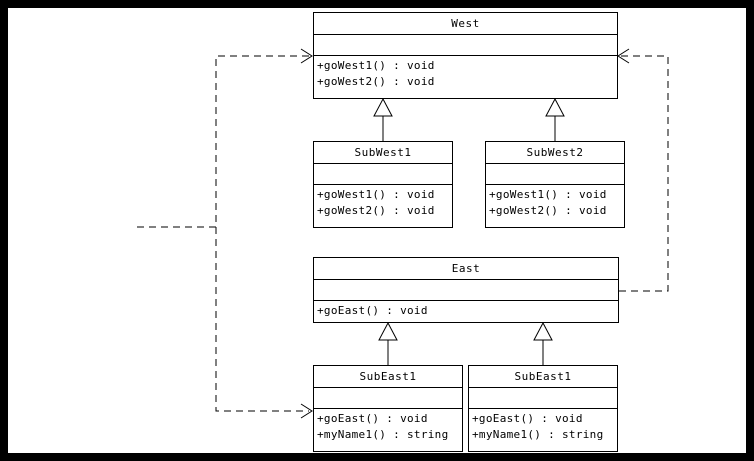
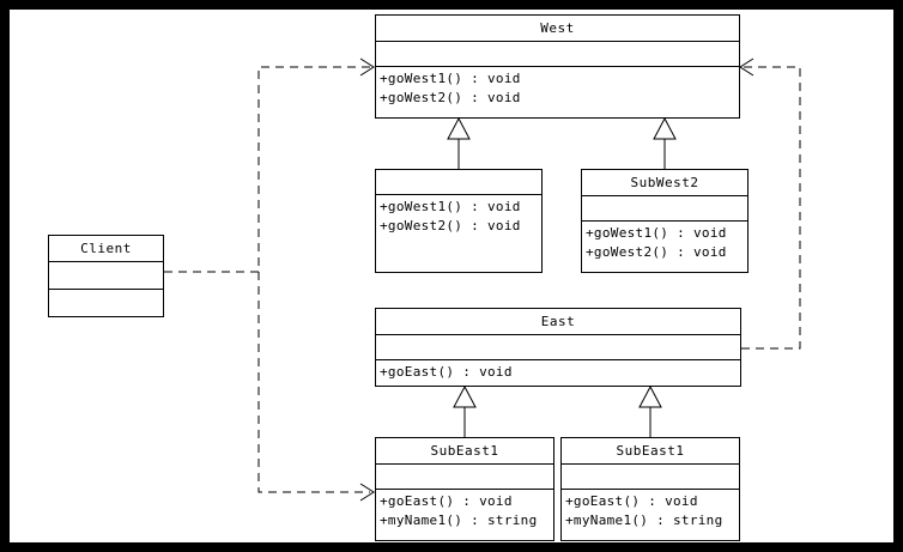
  West
  +goWest1() : void
  +goWest2() : void
- SubWest1
  +goWest1() : void
  +goWest2() : void
  SubWest2
  +goWest1() : void
  +goWest2() : void
+ Client
  East
  +goEast() : void
  SubEast1
  +goEast() : void
  +myName1() : string
  SubEast1
  +goEast() : void
  +myName1() : string
